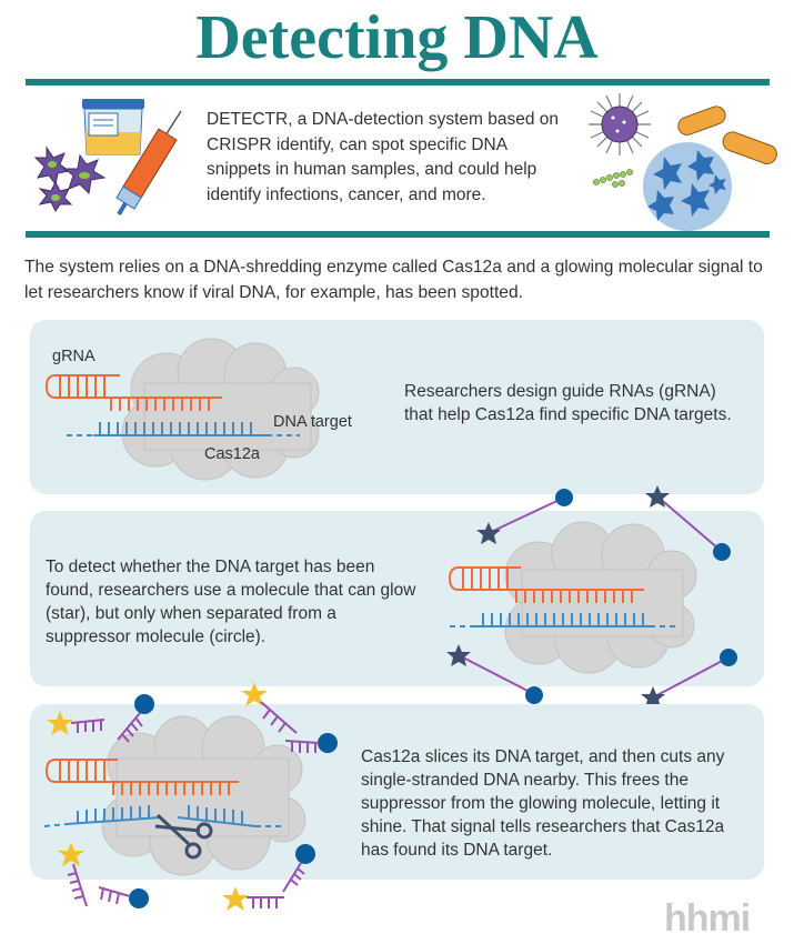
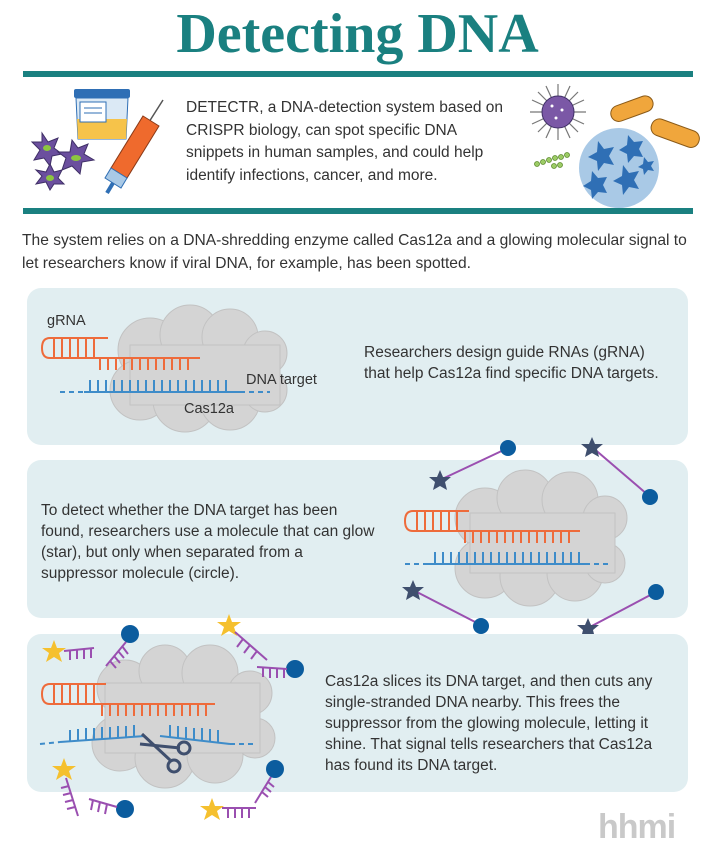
  Detecting DNA
- DETECTR, a DNA-detection system based on CRISPR identify, can spot specific DNA snippets in human samples, and could help identify infections, cancer, and more.
+ DETECTR, a DNA-detection system based on CRISPR biology, can spot specific DNA snippets in human samples, and could help identify infections, cancer, and more.
  The system relies on a DNA-shredding enzyme called Cas12a and a glowing molecular signal to let researchers know if viral DNA, for example, has been spotted.
  gRNA
  DNA target
  Cas12a
  Researchers design guide RNAs (gRNA) that help Cas12a find specific DNA targets.
  To detect whether the DNA target has been found, researchers use a molecule that can glow (star), but only when separated from a suppressor molecule (circle).
  Cas12a slices its DNA target, and then cuts any single-stranded DNA nearby. This frees the suppressor from the glowing molecule, letting it shine. That signal tells researchers that Cas12a has found its DNA target.
  hhmi
